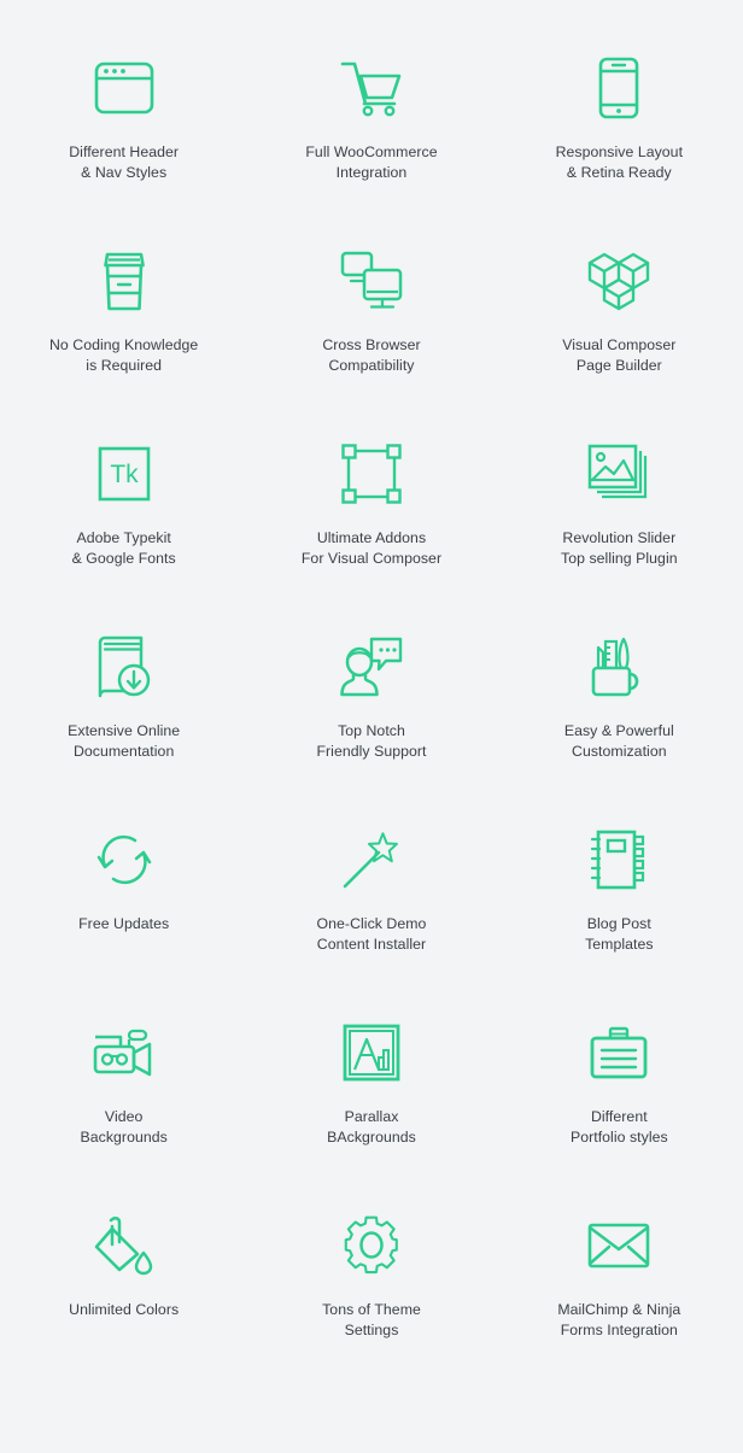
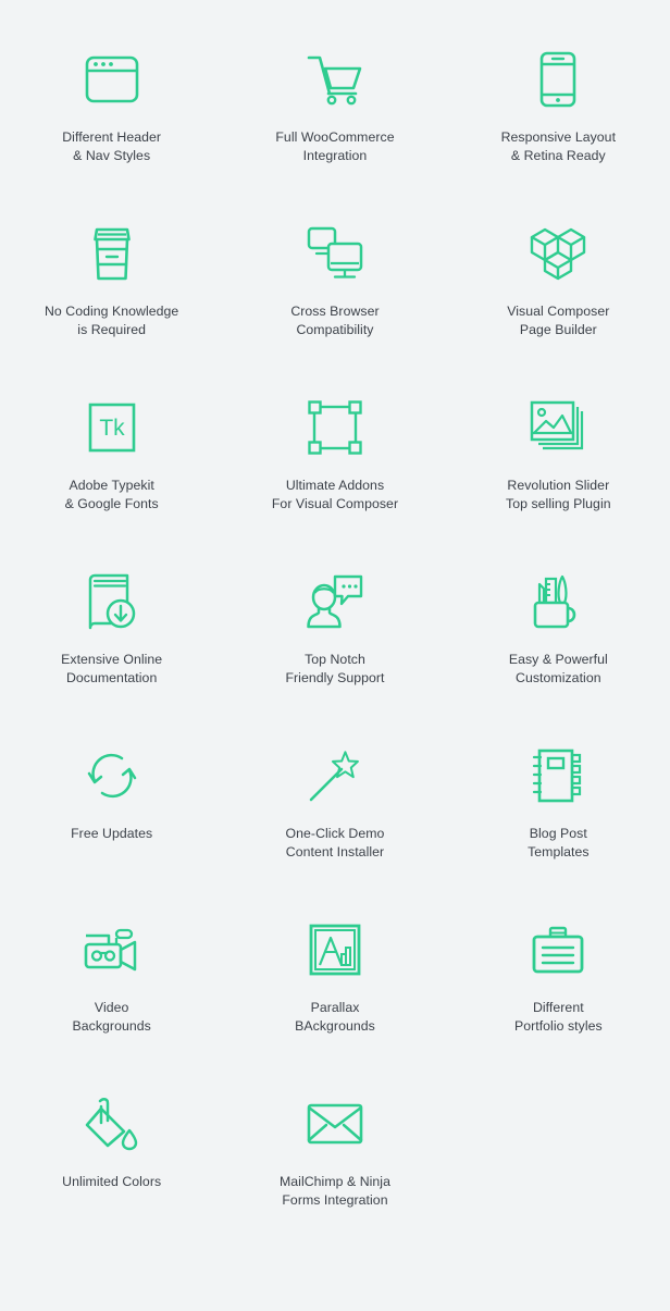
  Different Header
  & Nav Styles
  Full WooCommerce
  Integration
  Responsive Layout
  & Retina Ready
  No Coding Knowledge
  is Required
  Cross Browser
  Compatibility
  Visual Composer
  Page Builder
  Tk
  Adobe Typekit
  & Google Fonts
  Ultimate Addons
  For Visual Composer
  Revolution Slider
  Top selling Plugin
  Extensive Online
  Documentation
  Top Notch
  Friendly Support
  Easy & Powerful
  Customization
  Free Updates
  One-Click Demo
  Content Installer
  Blog Post
  Templates
  Video
  Backgrounds
  Parallax
  BAckgrounds
  Different
  Portfolio styles
  Unlimited Colors
- Tons of Theme
- Settings
  MailChimp & Ninja
  Forms Integration
